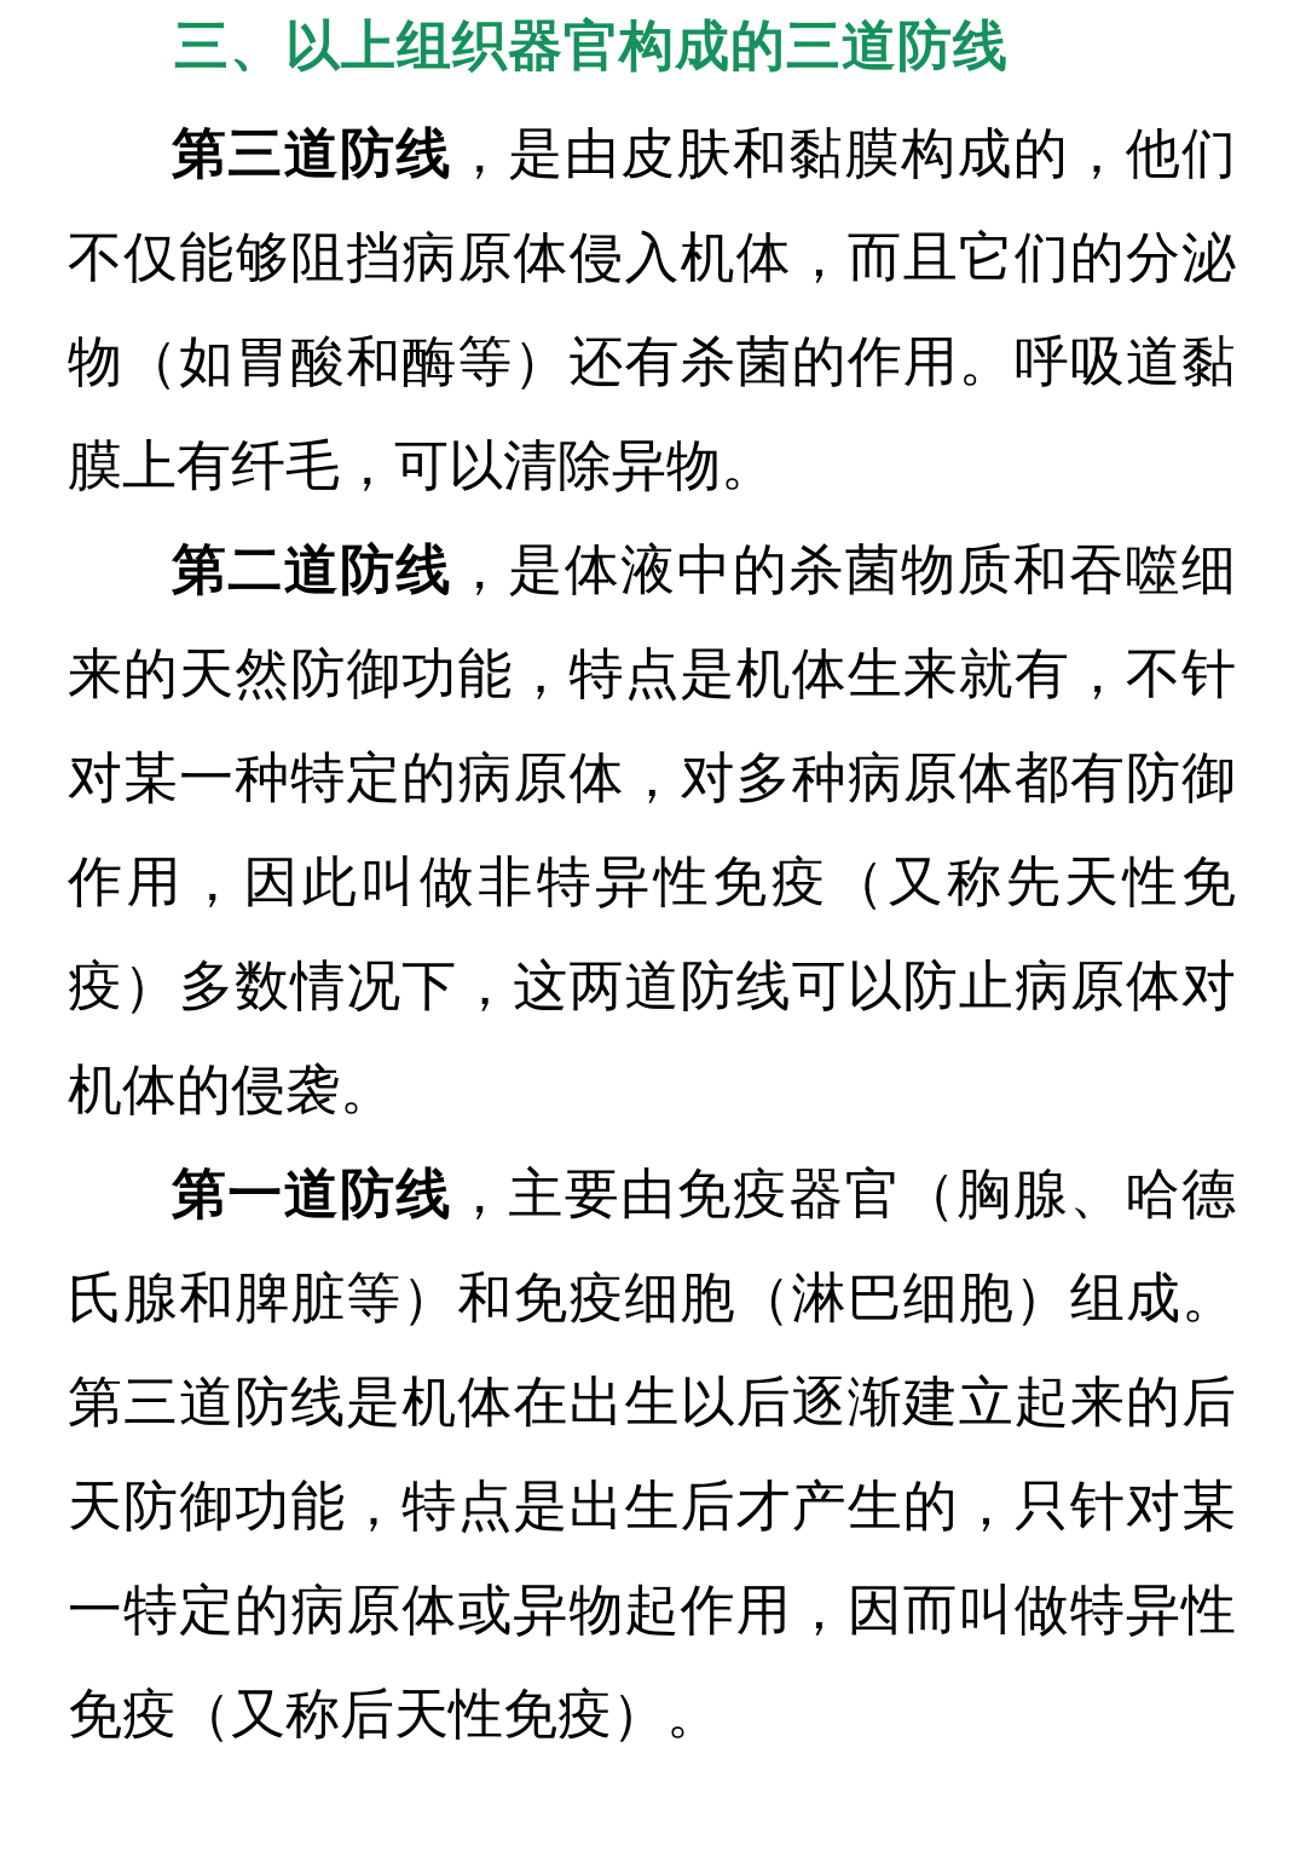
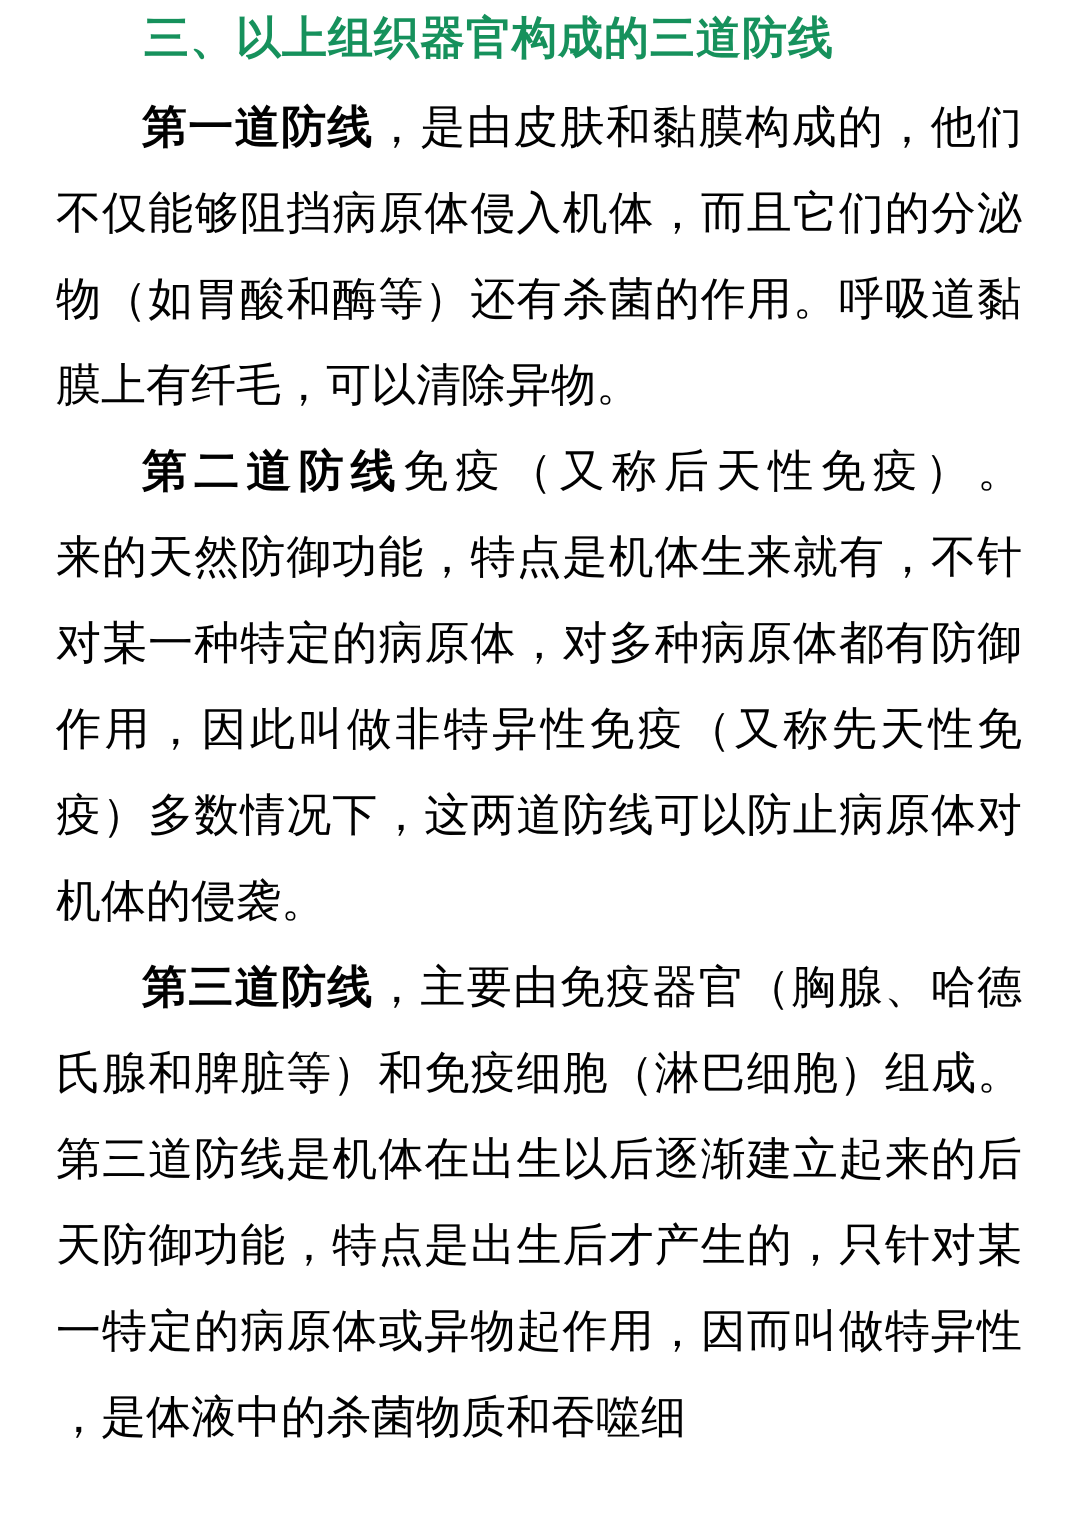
  三、以上组织器官构成的三道防线
- 第三道防线，是由皮肤和黏膜构成的，他们
+ 第一道防线，是由皮肤和黏膜构成的，他们
  不仅能够阻挡病原体侵入机体，而且它们的分泌
  物（如胃酸和酶等）还有杀菌的作用。呼吸道黏
  膜上有纤毛，可以清除异物。
- 第二道防线，是体液中的杀菌物质和吞噬细
+ 第二道防线免疫（又称后天性免疫）。
  来的天然防御功能，特点是机体生来就有，不针
  对某一种特定的病原体，对多种病原体都有防御
  作用，因此叫做非特异性免疫（又称先天性免
  疫）多数情况下，这两道防线可以防止病原体对
  机体的侵袭。
- 第一道防线，主要由免疫器官（胸腺、哈德
+ 第三道防线，主要由免疫器官（胸腺、哈德
  氏腺和脾脏等）和免疫细胞（淋巴细胞）组成。
  第三道防线是机体在出生以后逐渐建立起来的后
  天防御功能，特点是出生后才产生的，只针对某
  一特定的病原体或异物起作用，因而叫做特异性
- 免疫（又称后天性免疫）。
+ ，是体液中的杀菌物质和吞噬细
